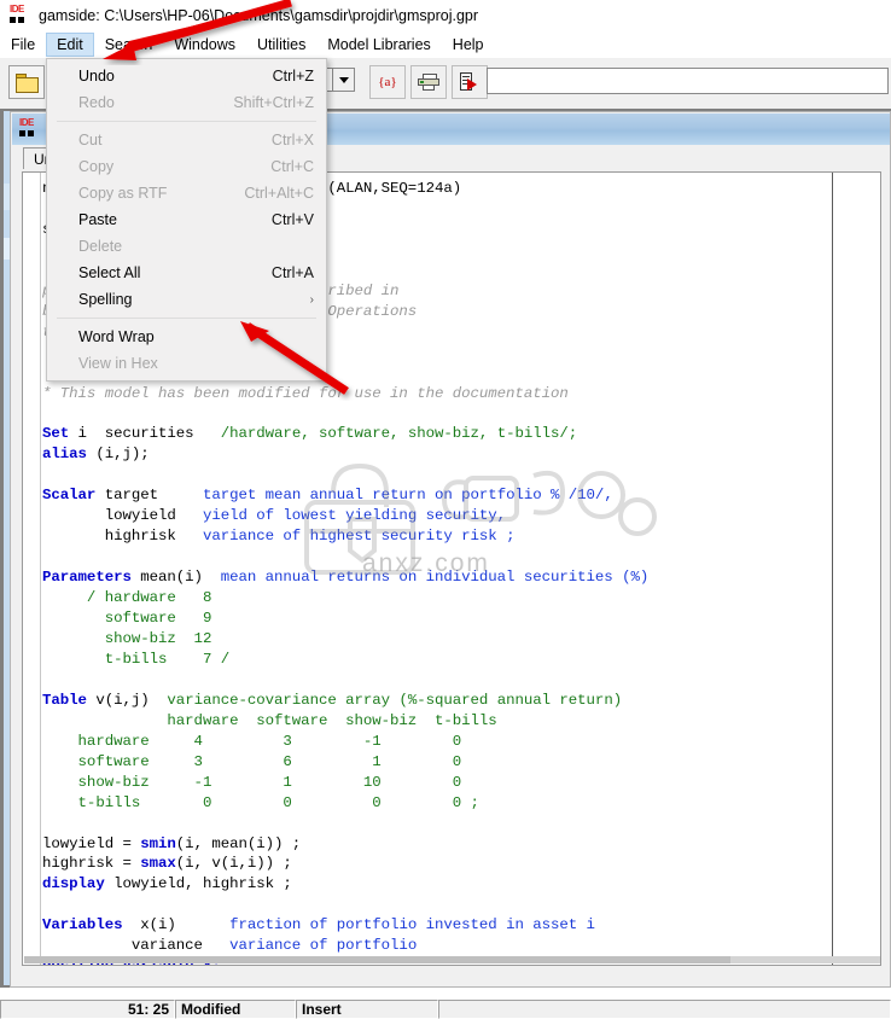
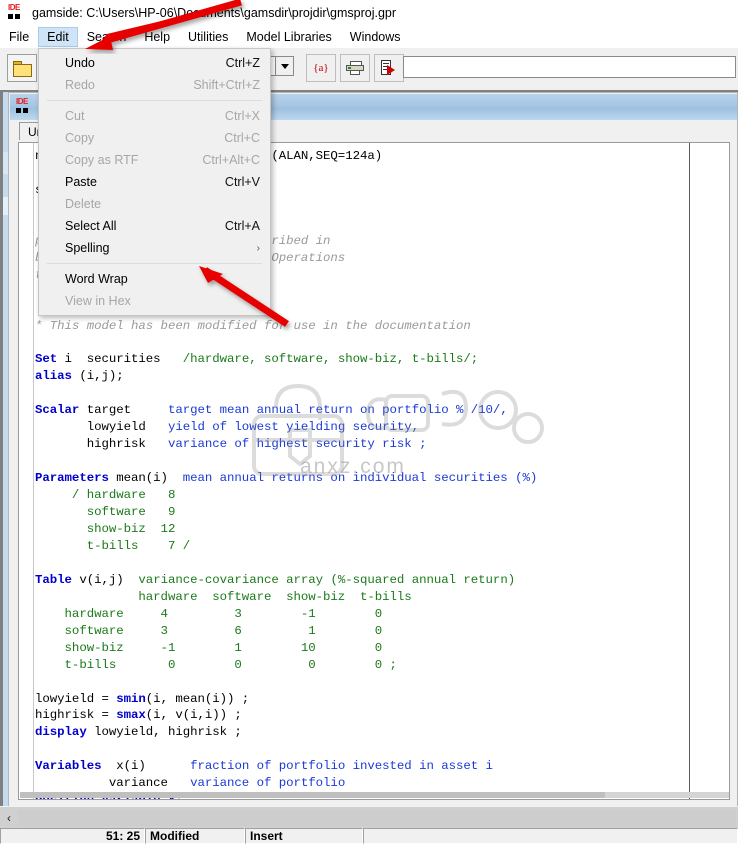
  IDE
  gamside: C:\Users\HP-06\Dents\gamsdir\projdir\gmsproj.gpr
  File
  Edit
- Windows
+ Help
  Utilities
  Model Libraries
- Help
+ Windows
  {a}
  IDE
  * This model has been modified for use in the documentation
  Set i securities /hardware, software, show-biz, t-bills/;
  alias (i,j);
  Scalar target target mean annual return on portfolio % /10/,
  lowyield yield of lowest yielding security,
  highrisk variance of highest security risk ;
  Parameters mean(i) mean annual returns on individual securities (%)
  / hardware 8
  software 9
  show-biz 12
  t-bills 7 /
  Table v(i,j) variance-covariance array (%-squared annual return)
  hardware software show-biz t-bills
  hardware 4 3 -1 0
  software 3 6 1 0
  show-biz -1 1 10 0
  t-bills 0 0 0 0 ;
  lowyield = smin(i, mean(i)) ;
  highrisk = smax(i, v(i,i)) ;
  display lowyield, highrisk ;
  Variables x(i) fraction of portfolio invested in asset i
  variance variance of portfolio
+ ‹
  51: 25
  Modified
  Insert
  anxz.com
  Undo
  Ctrl+Z
  Redo
  Shift+Ctrl+Z
  Cut
  Ctrl+X
  Copy
  Ctrl+C
  Copy as RTF
  Ctrl+Alt+C
  Paste
  Ctrl+V
  Delete
  Select All
  Ctrl+A
  Spelling
  ›
  Word Wrap
  View in Hex
